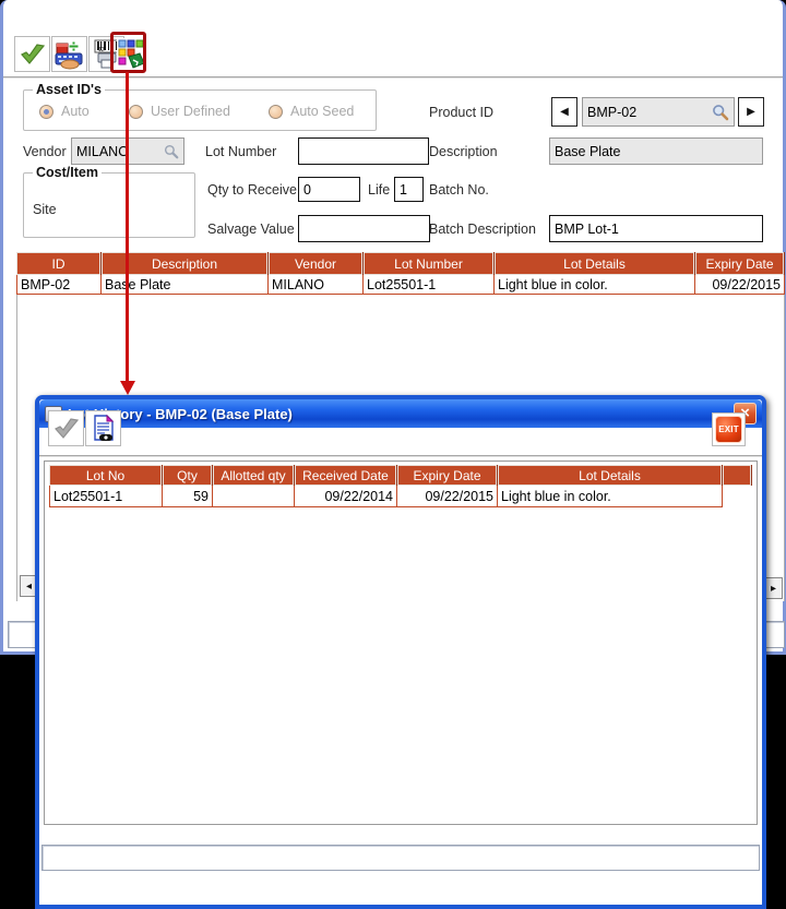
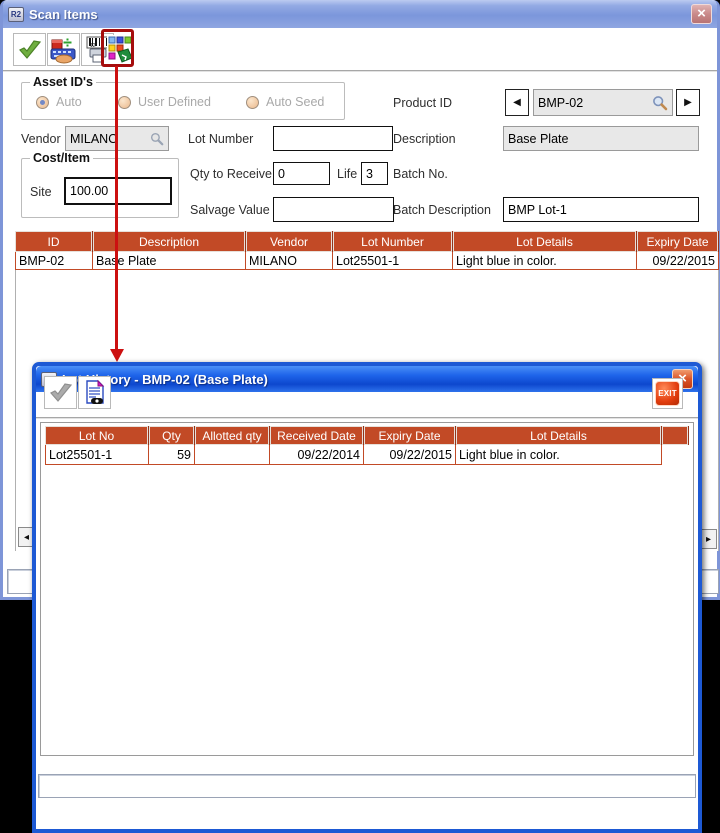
+ R2
+ Scan Items
+ ×
  Asset ID's
  Auto
  User Defined
  Auto Seed
  Product ID
  ◀
  BMP-02
  ▶
  Vendor
  MILANO
  Lot Number
  Description
  Base Plate
  Cost/Item
  Site
+ 100.00
  Qty to Receive
  0
  Life
- 1
+ 3
  Batch No.
  Salvage Value
  Batch Description
  BMP Lot-1
  ID
  Description
  Vendor
  Lot Number
  Lot Details
  Expiry Date
  BMP-02
  Bae Plate
  MILANO
  Lot25501-1
  Light blue in color.
  09/22/2015
  ◂
  ▸
  ory - BMP-02 (Base Plate)
  EXIT
  Lot No
  Qty
  Allotted qty
  Received Date
  Expiry Date
  Lot Details
  Lot25501-1
  59
  09/22/2014
  09/22/2015
  Light blue in color.
